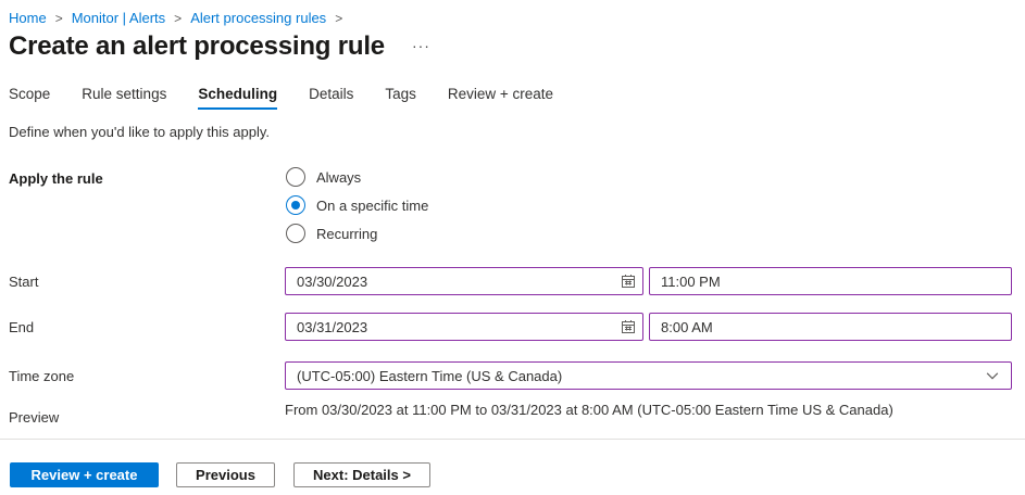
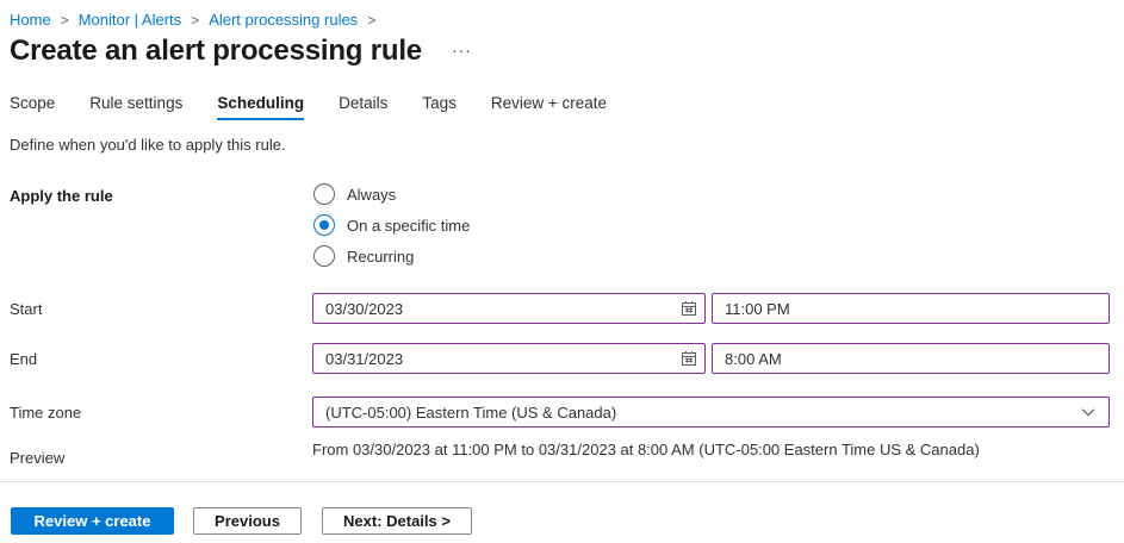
  Home
  >
  Monitor | Alerts
  >
  Alert processing rules
  >
  Create an alert processing rule
  ···
  Scope
  Rule settings
  Scheduling
  Details
  Tags
  Review + create
- Define when you'd like to apply this apply.
+ Define when you'd like to apply this rule.
  Apply the rule
  Always
  On a specific time
  Recurring
  Start
  03/30/2023
  11:00 PM
  End
  03/31/2023
  8:00 AM
  Time zone
  (UTC-05:00) Eastern Time (US & Canada)
  Preview
  From 03/30/2023 at 11:00 PM to 03/31/2023 at 8:00 AM (UTC-05:00 Eastern Time US & Canada)
  Review + create
  Previous
  Next: Details >
